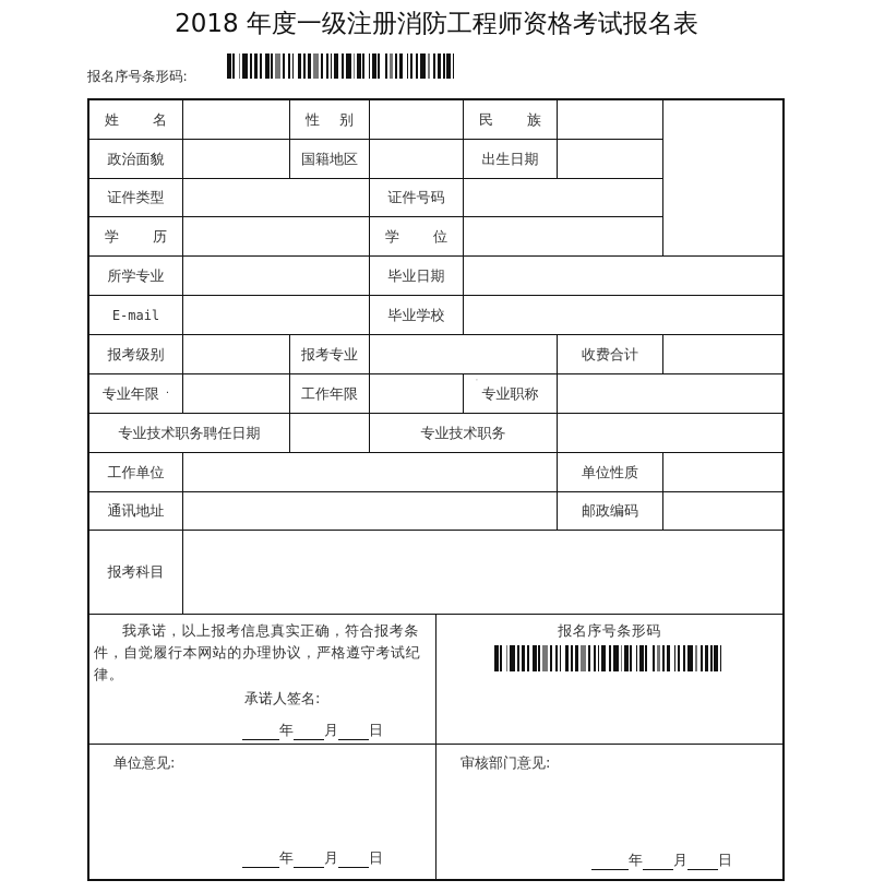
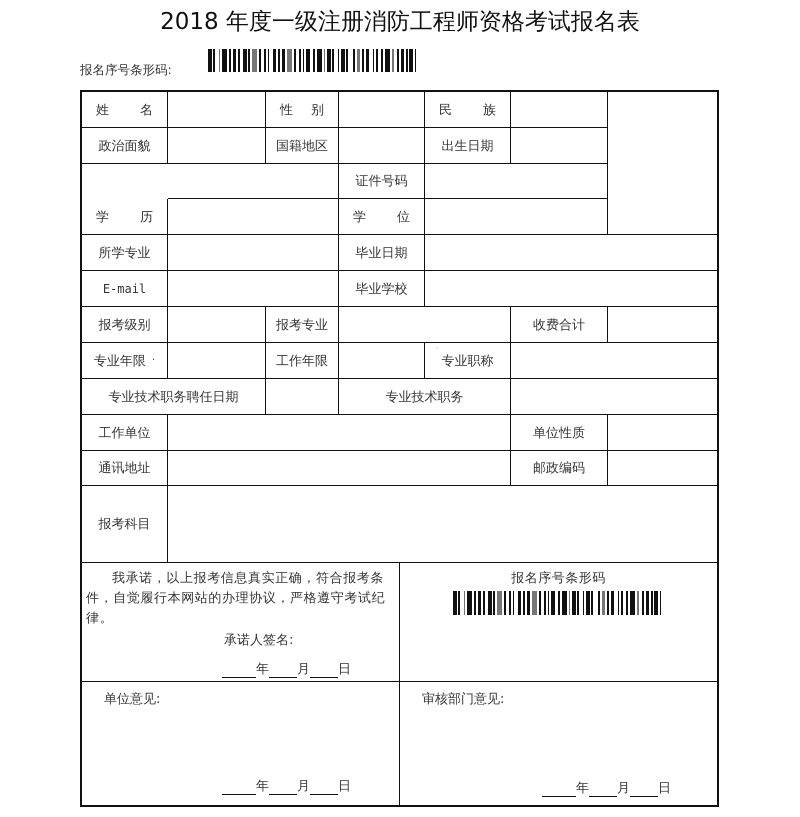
  2018 年度一级注册消防工程师资格考试报名表
  报名序号条形码:
  姓
  名
  性
  别
  民
  族
  政治面貌
  国籍地区
  出生日期
- 证件类型
  证件号码
  学
  历
  学
  位
  所学专业
  毕业日期
  E-mail
  毕业学校
  报考级别
  报考专业
  收费合计
  专业年限
  ·
  工作年限
  专业职称
  专业技术职务聘任日期
  专业技术职务
  工作单位
  单位性质
  通讯地址
  邮政编码
  报考科目
  我承诺，以上报考信息真实正确，符合报考条件，自觉履行本网站的办理协议，严格遵守考试纪律。
  承诺人签名:
  年
  月
  日
  报名序号条形码
  单位意见:
  年
  月
  日
  审核部门意见:
  年
  月
  日
